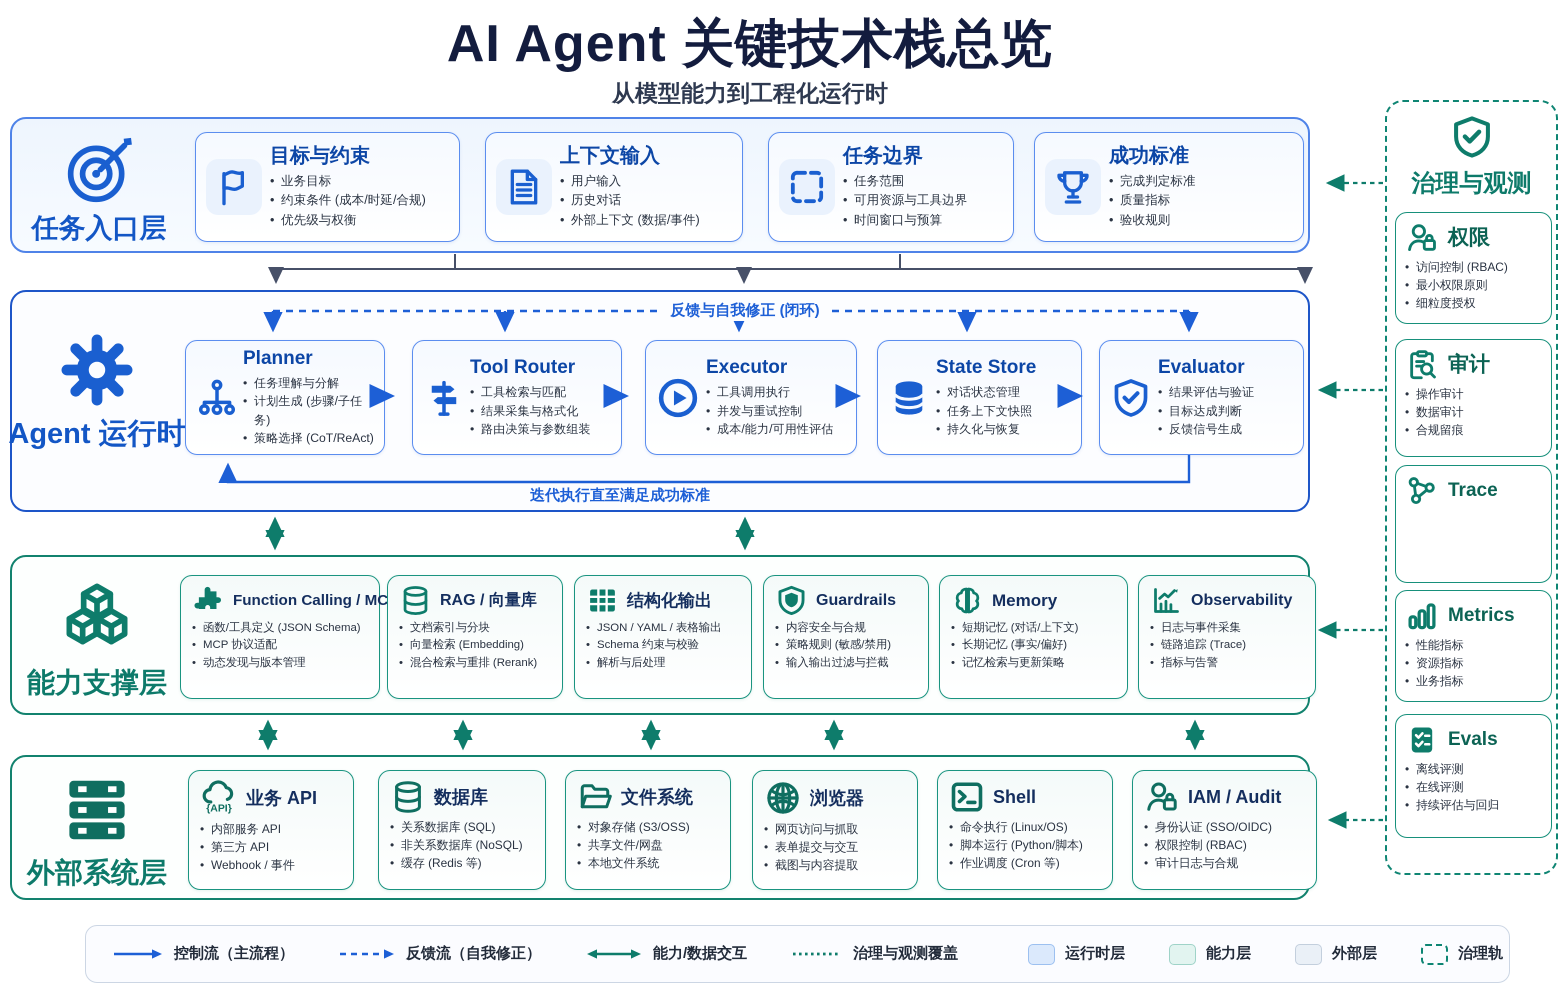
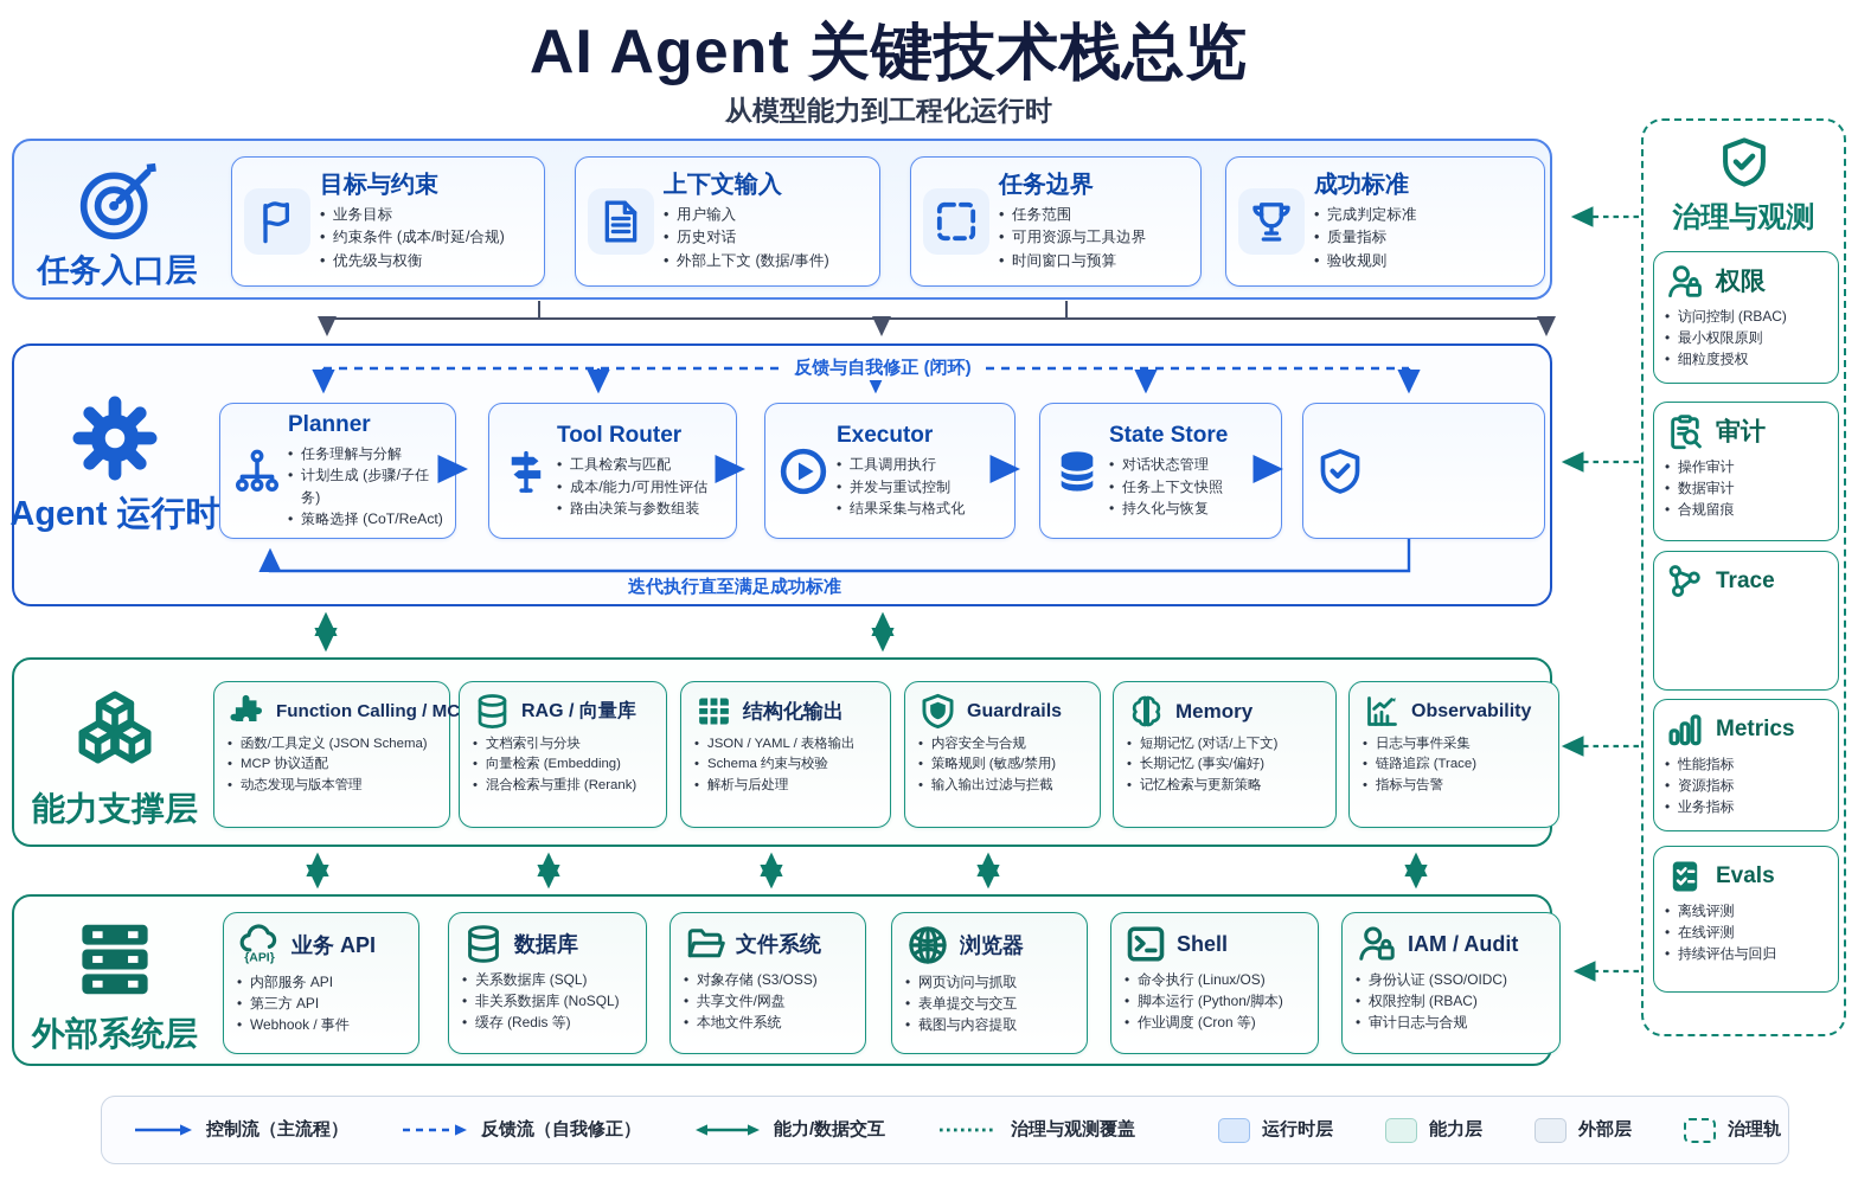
  AI Agent 关键技术栈总览
  从模型能力到工程化运行时
  任务入口层
  目标与约束
  业务目标
  约束条件 (成本/时延/合规)
  优先级与权衡
  上下文输入
  用户输入
  历史对话
  外部上下文 (数据/事件)
  任务边界
  任务范围
  可用资源与工具边界
  时间窗口与预算
  成功标准
  完成判定标准
  质量指标
  验收规则
  Agent 运行时
  Planner
  任务理解与分解
  计划生成 (步骤/子任务)
  策略选择 (CoT/ReAct)
  Tool Router
  工具检索与匹配
- 结果采集与格式化
+ 成本/能力/可用性评估
  路由决策与参数组装
  Executor
  工具调用执行
  并发与重试控制
- 成本/能力/可用性评估
+ 结果采集与格式化
  State Store
  对话状态管理
  任务上下文快照
  持久化与恢复
- Evaluator
- 结果评估与验证
- 目标达成判断
- 反馈信号生成
  能力支撑层
  Function Calling / MC
  函数/工具定义 (JSON Schema)
  MCP 协议适配
  动态发现与版本管理
  RAG / 向量库
  文档索引与分块
  向量检索 (Embedding)
  混合检索与重排 (Rerank)
  结构化输出
  JSON / YAML / 表格输出
  Schema 约束与校验
  解析与后处理
  Guardrails
  内容安全与合规
  策略规则 (敏感/禁用)
  输入输出过滤与拦截
  Memory
  短期记忆 (对话/上下文)
  长期记忆 (事实/偏好)
  记忆检索与更新策略
  Observability
  日志与事件采集
  链路追踪 (Trace)
  指标与告警
  外部系统层
  业务 API
  内部服务 API
  第三方 API
  Webhook / 事件
  数据库
  关系数据库 (SQL)
  非关系数据库 (NoSQL)
  缓存 (Redis 等)
  文件系统
  对象存储 (S3/OSS)
  共享文件/网盘
  本地文件系统
  浏览器
  网页访问与抓取
  表单提交与交互
  截图与内容提取
  Shell
  命令执行 (Linux/OS)
  脚本运行 (Python/脚本)
  作业调度 (Cron 等)
  IAM / Audit
  身份认证 (SSO/OIDC)
  权限控制 (RBAC)
  审计日志与合规
  治理与观测
  权限
  访问控制 (RBAC)
  最小权限原则
  细粒度授权
  审计
  操作审计
  数据审计
  合规留痕
  Trace
  Metrics
  性能指标
  资源指标
  业务指标
  Evals
  离线评测
  在线评测
  持续评估与回归
  反馈与自我修正 (闭环)
  迭代执行直至满足成功标准
  控制流（主流程）
  反馈流（自我修正）
  能力/数据交互
  治理与观测覆盖
  运行时层
  能力层
  外部层
  治理轨
